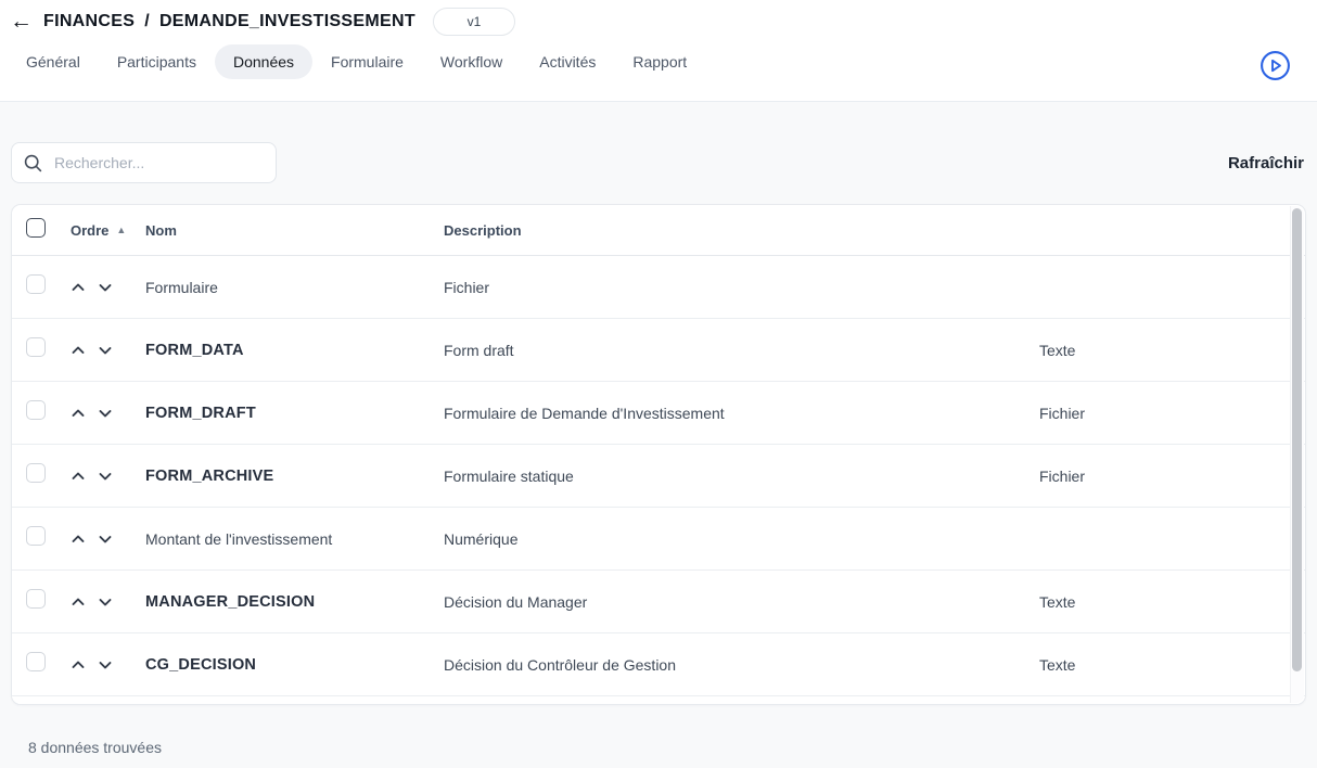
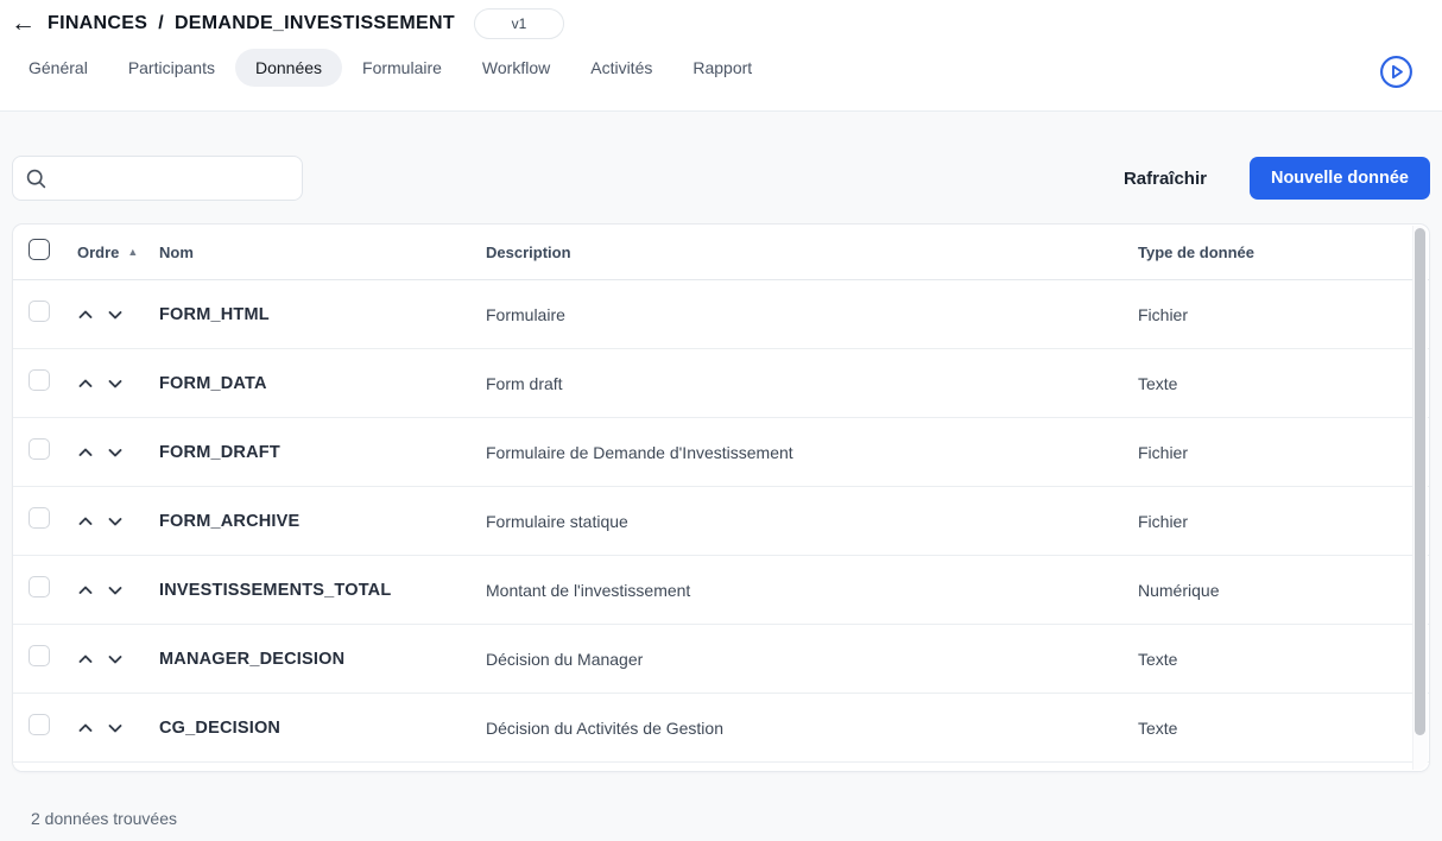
  ←
  FINANCES
  /
  DEMANDE_INVESTISSEMENT
  v1
  Général
  Participants
  Données
  Formulaire
  Workflow
  Activités
  Rapport
- Rechercher...
  Rafraîchir
+ Nouvelle donnée
  Ordre
  ▲
  Nom
  Description
+ Type de donnée
+ FORM_HTML
  Formulaire
  Fichier
  FORM_DATA
  Form draft
  Texte
  FORM_DRAFT
  Formulaire de Demande d'Investissement
  Fichier
  FORM_ARCHIVE
  Formulaire statique
  Fichier
+ INVESTISSEMENTS_TOTAL
  Montant de l'investissement
  Numérique
  MANAGER_DECISION
  Décision du Manager
  Texte
  CG_DECISION
- Décision du Contrôleur de Gestion
+ Décision du Activités de Gestion
  Texte
- 8 données trouvées
+ 2 données trouvées
